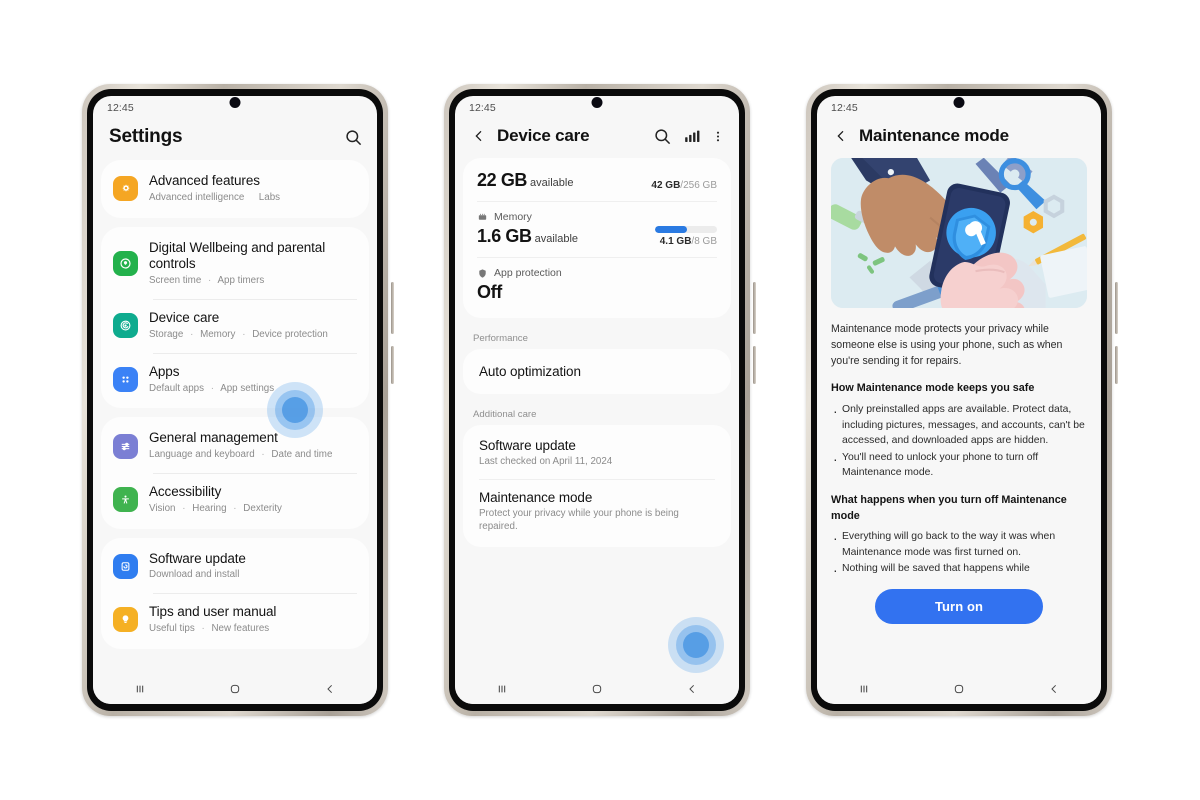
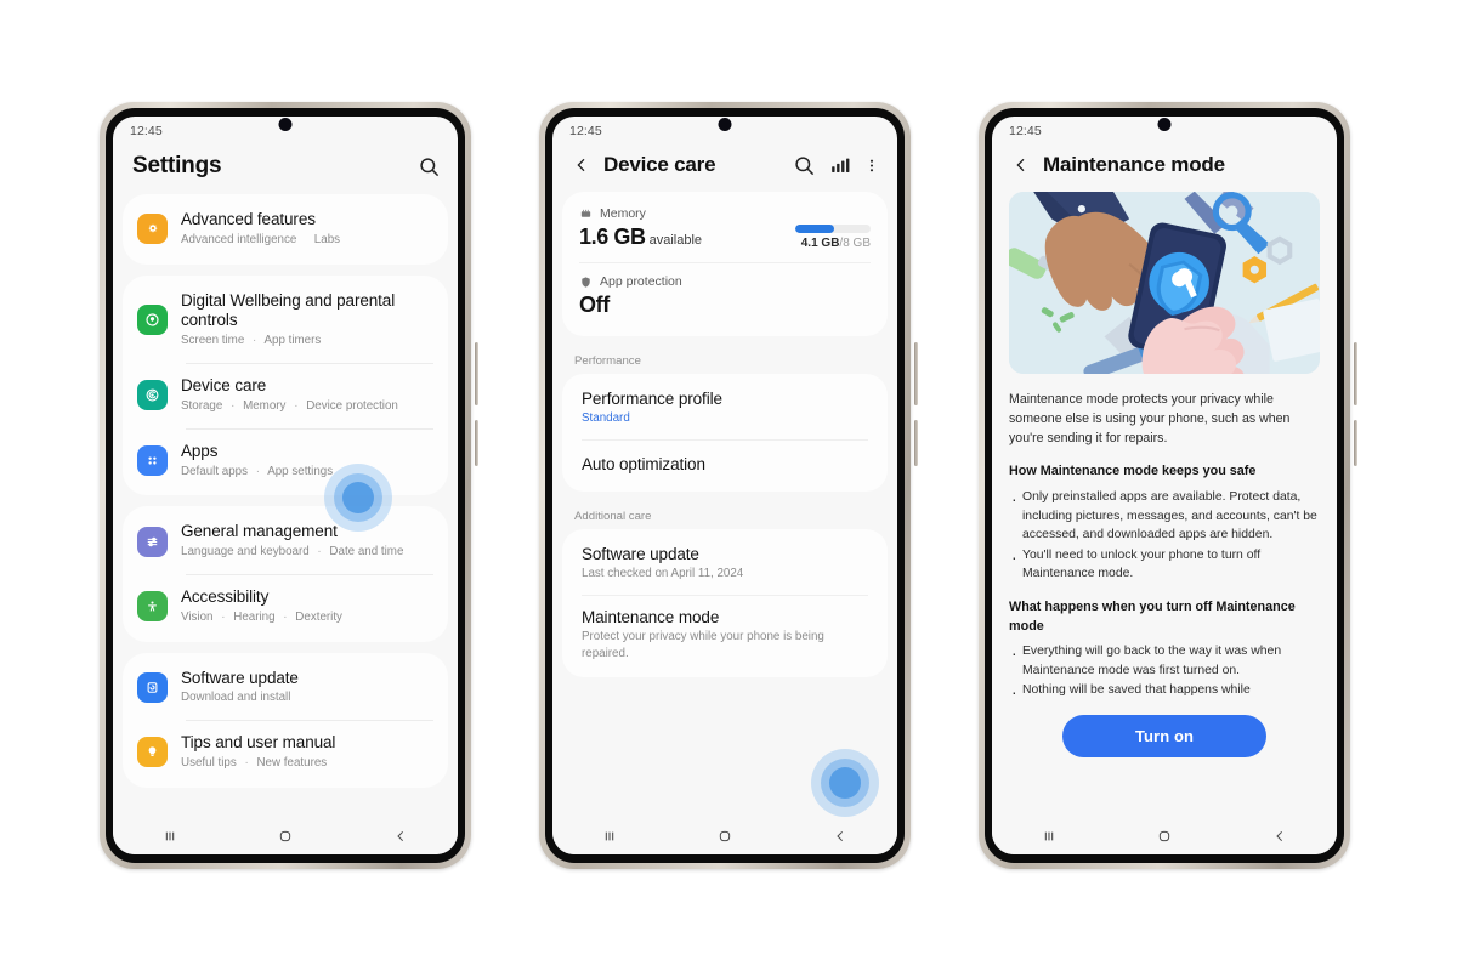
  12:45
  Settings
  Advanced features
  Advanced intelligence Labs
  Digital Wellbeing and parental controls
  Screen time · App timers
  Device care
  Storage · Memory · Device protection
  Apps
  Default apps · App settings
  General management
  Language and keyboard · Date and time
  Accessibility
  Vision · Hearing · Dexterity
  Software update
  Download and install
  Tips and user manual
  Useful tips · New features
  12:45
  Device care
- 22 GB available
- 42 GB/256 GB
  Memory
  1.6 GB available
  4.1 GB/8 GB
  App protection
  Off
  Performance
+ Performance profile
+ Standard
  Auto optimization
  Additional care
  Software update
  Last checked on April 11, 2024
  Maintenance mode
  Protect your privacy while your phone is being repaired.
  12:45
  Maintenance mode
  Maintenance mode protects your privacy while someone else is using your phone, such as when you're sending it for repairs.
  How Maintenance mode keeps you safe
  Only preinstalled apps are available. Protect data, including pictures, messages, and accounts, can't be accessed, and downloaded apps are hidden.
  You'll need to unlock your phone to turn off Maintenance mode.
  What happens when you turn off Maintenance mode
  Everything will go back to the way it was when Maintenance mode was first turned on.
  Nothing will be saved that happens while
  Turn on
